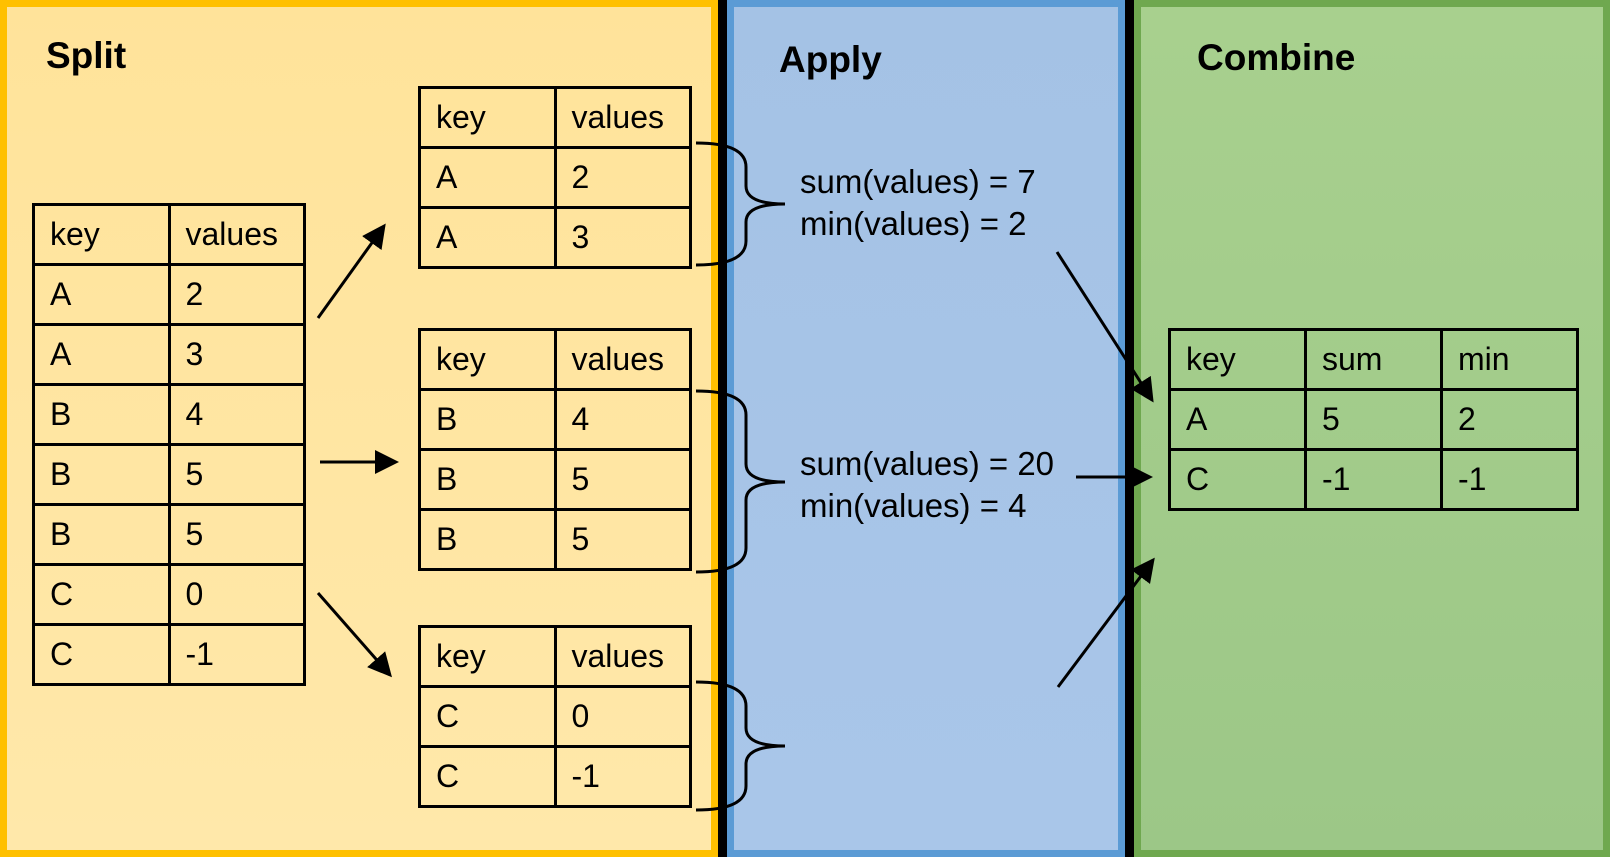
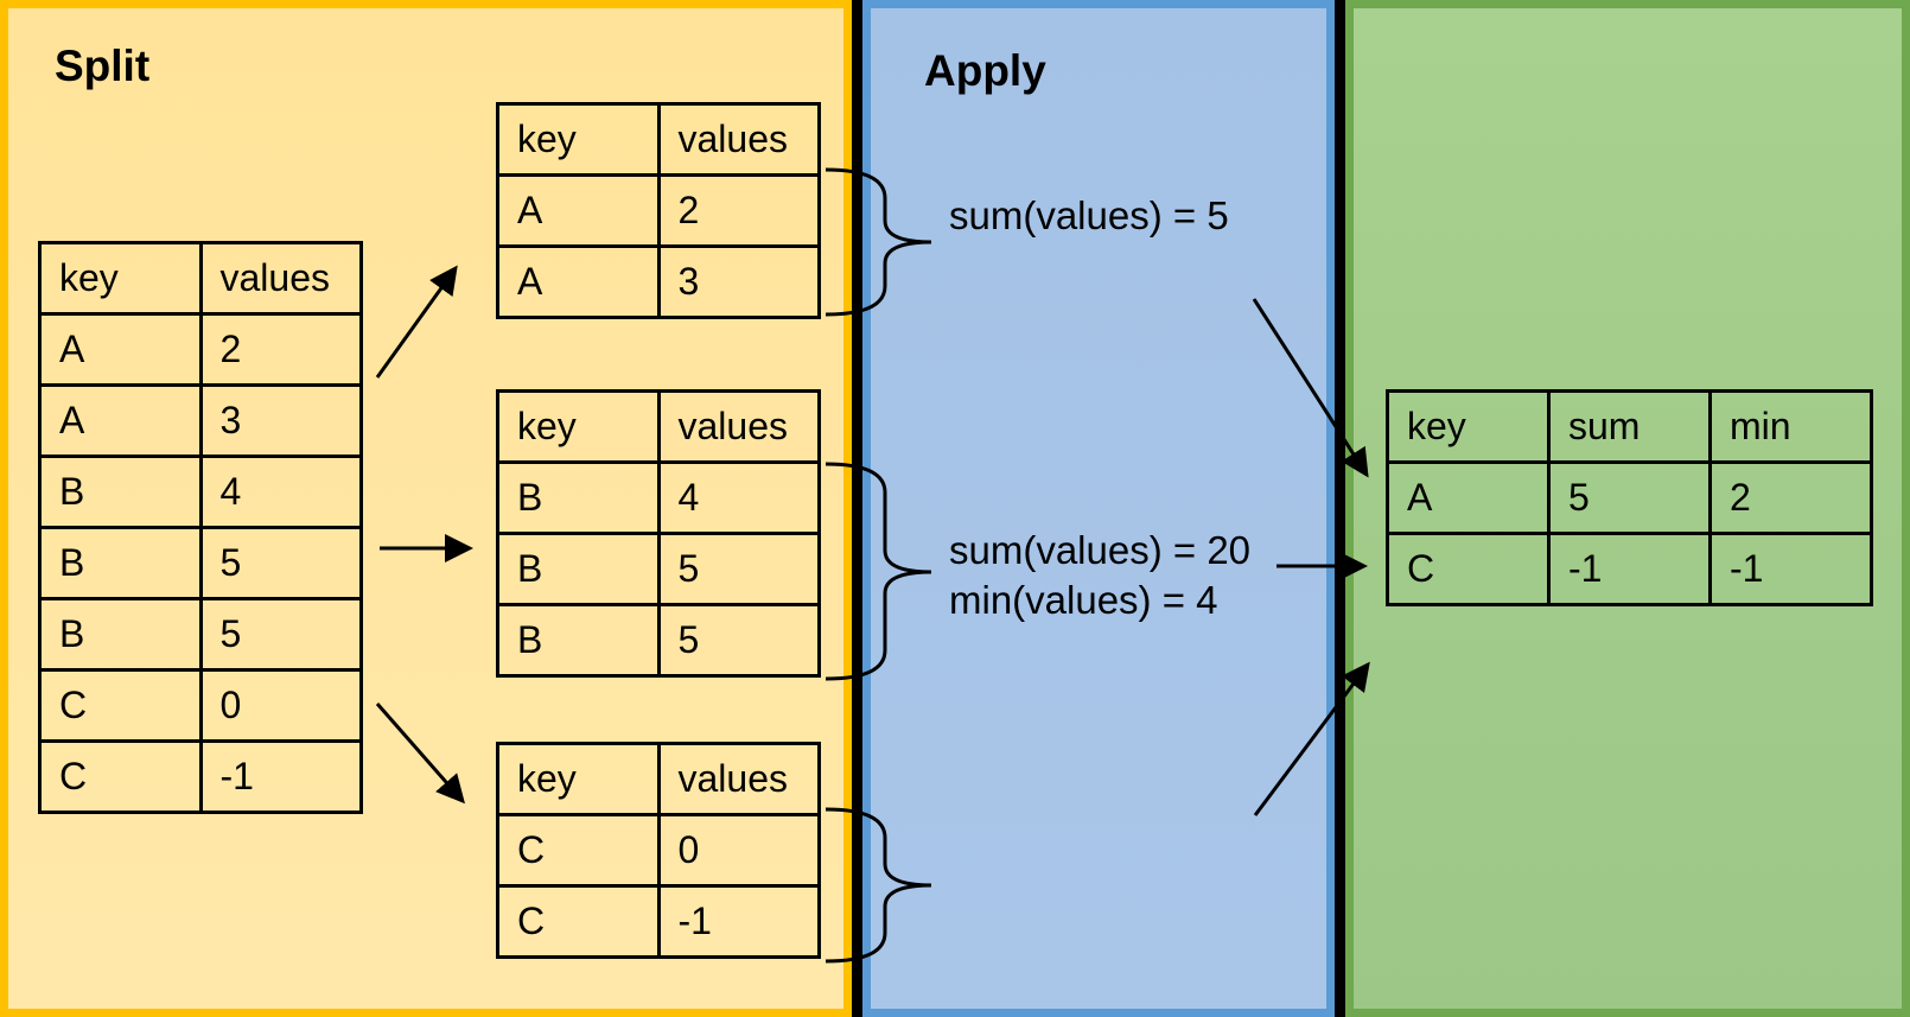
  Split
  Apply
- Combine
  key	values
  A	2
  A	3
  B	4
  B	5
  B	5
  C	0
  C	-1
  key	values
  A	2
  A	3
  key	values
  B	4
  B	5
  B	5
  key	values
  C	0
  C	-1
  key	sum	min
  A	5	2
  C	-1	-1
- sum(values) = 7
+ sum(values) = 5
- min(values) = 2
  sum(values) = 20
  min(values) = 4
